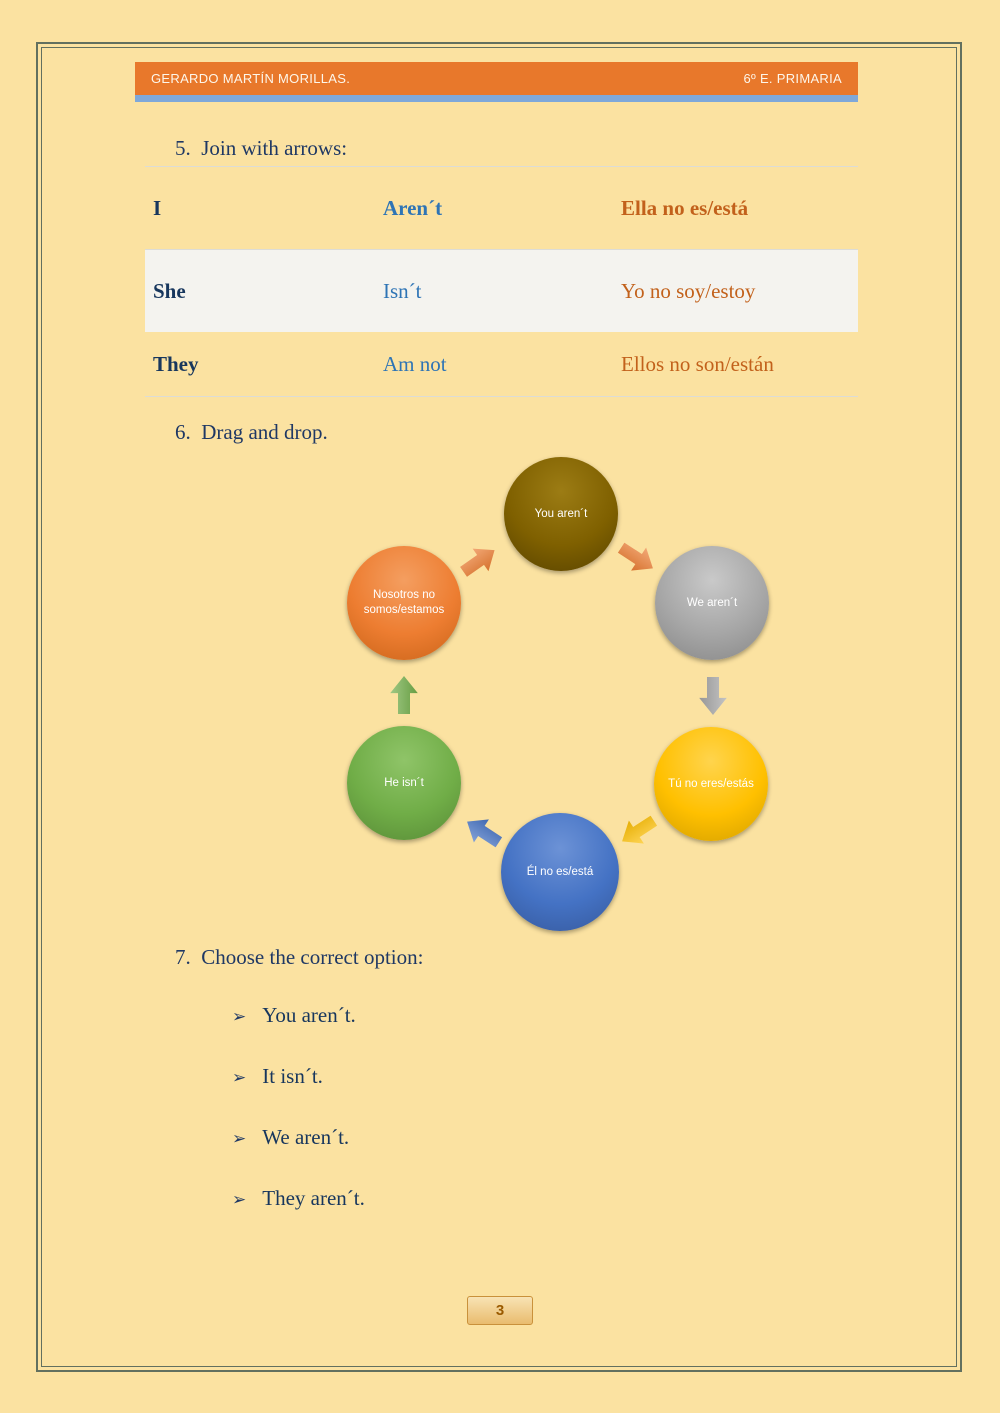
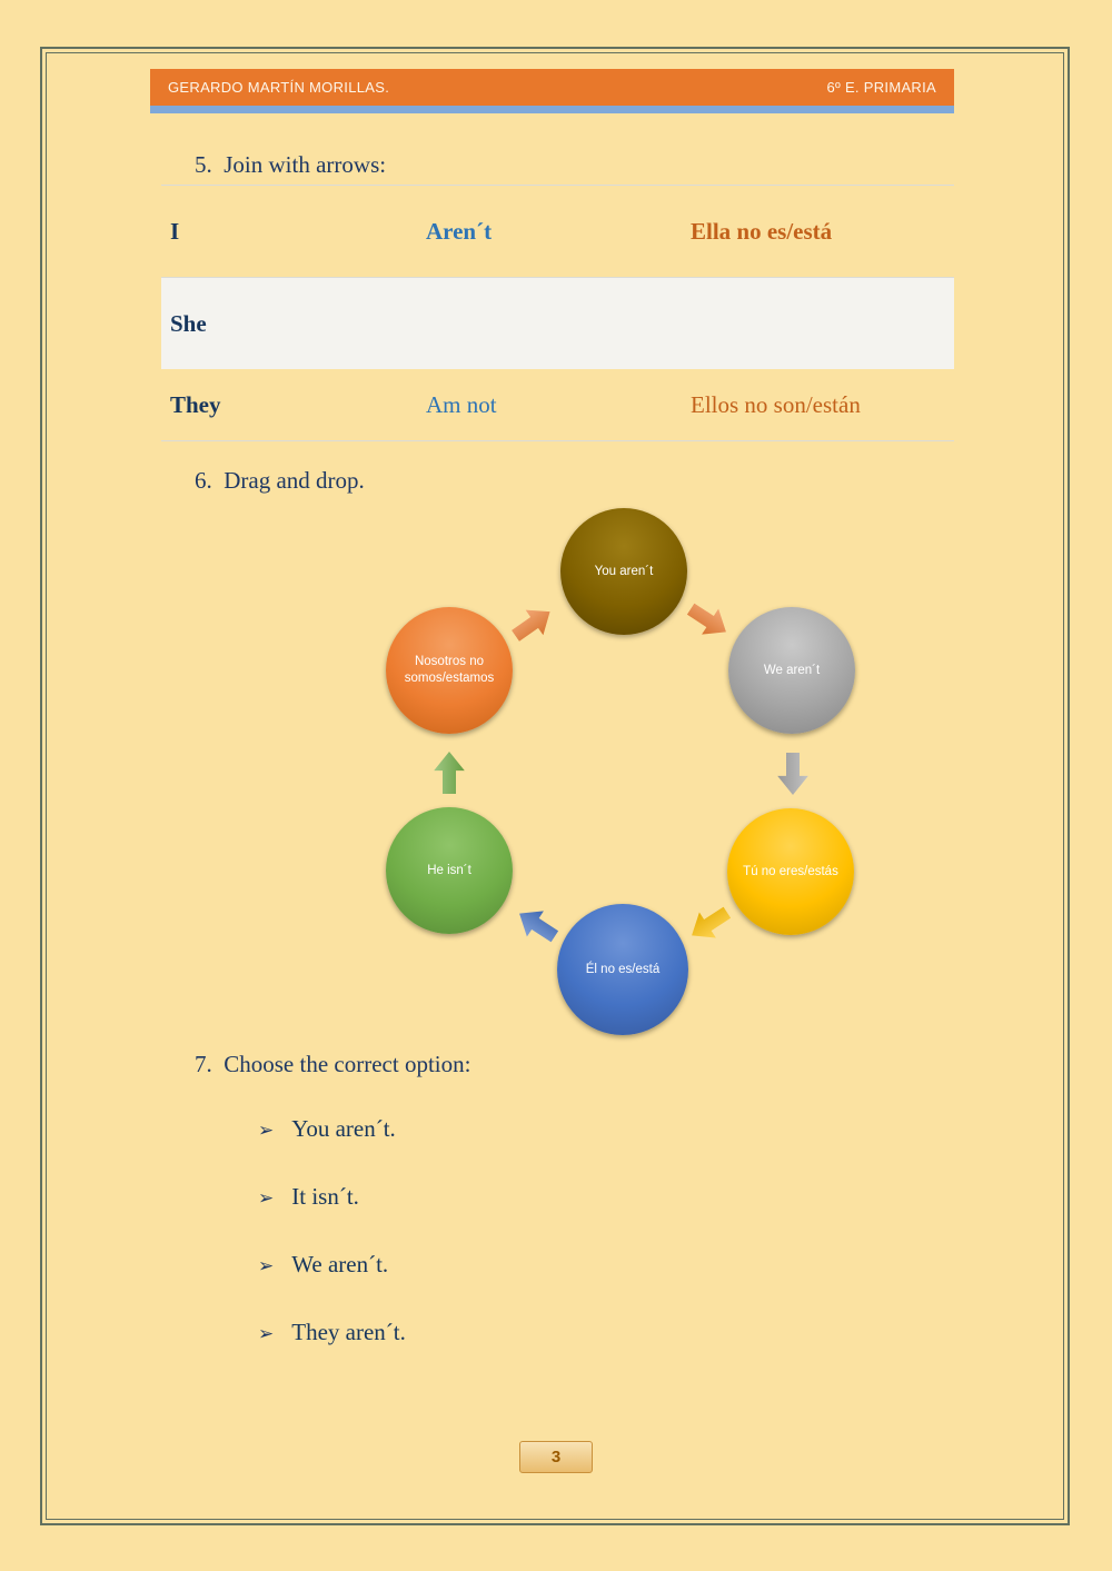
  GERARDO MARTÍN MORILLAS.
  6º E. PRIMARIA
  5. Join with arrows:
  I
  Aren´t
  Ella no es/está
  She
- Isn´t
- Yo no soy/estoy
  They
  Am not
  Ellos no son/están
  6. Drag and drop.
  You aren´t
  We aren´t
  Tú no eres/estás
  Él no es/está
  He isn´t
  Nosotros no somos/estamos
  7. Choose the correct option:
  ➢
  You aren´t.
  ➢
  It isn´t.
  ➢
  We aren´t.
  ➢
  They aren´t.
  3
